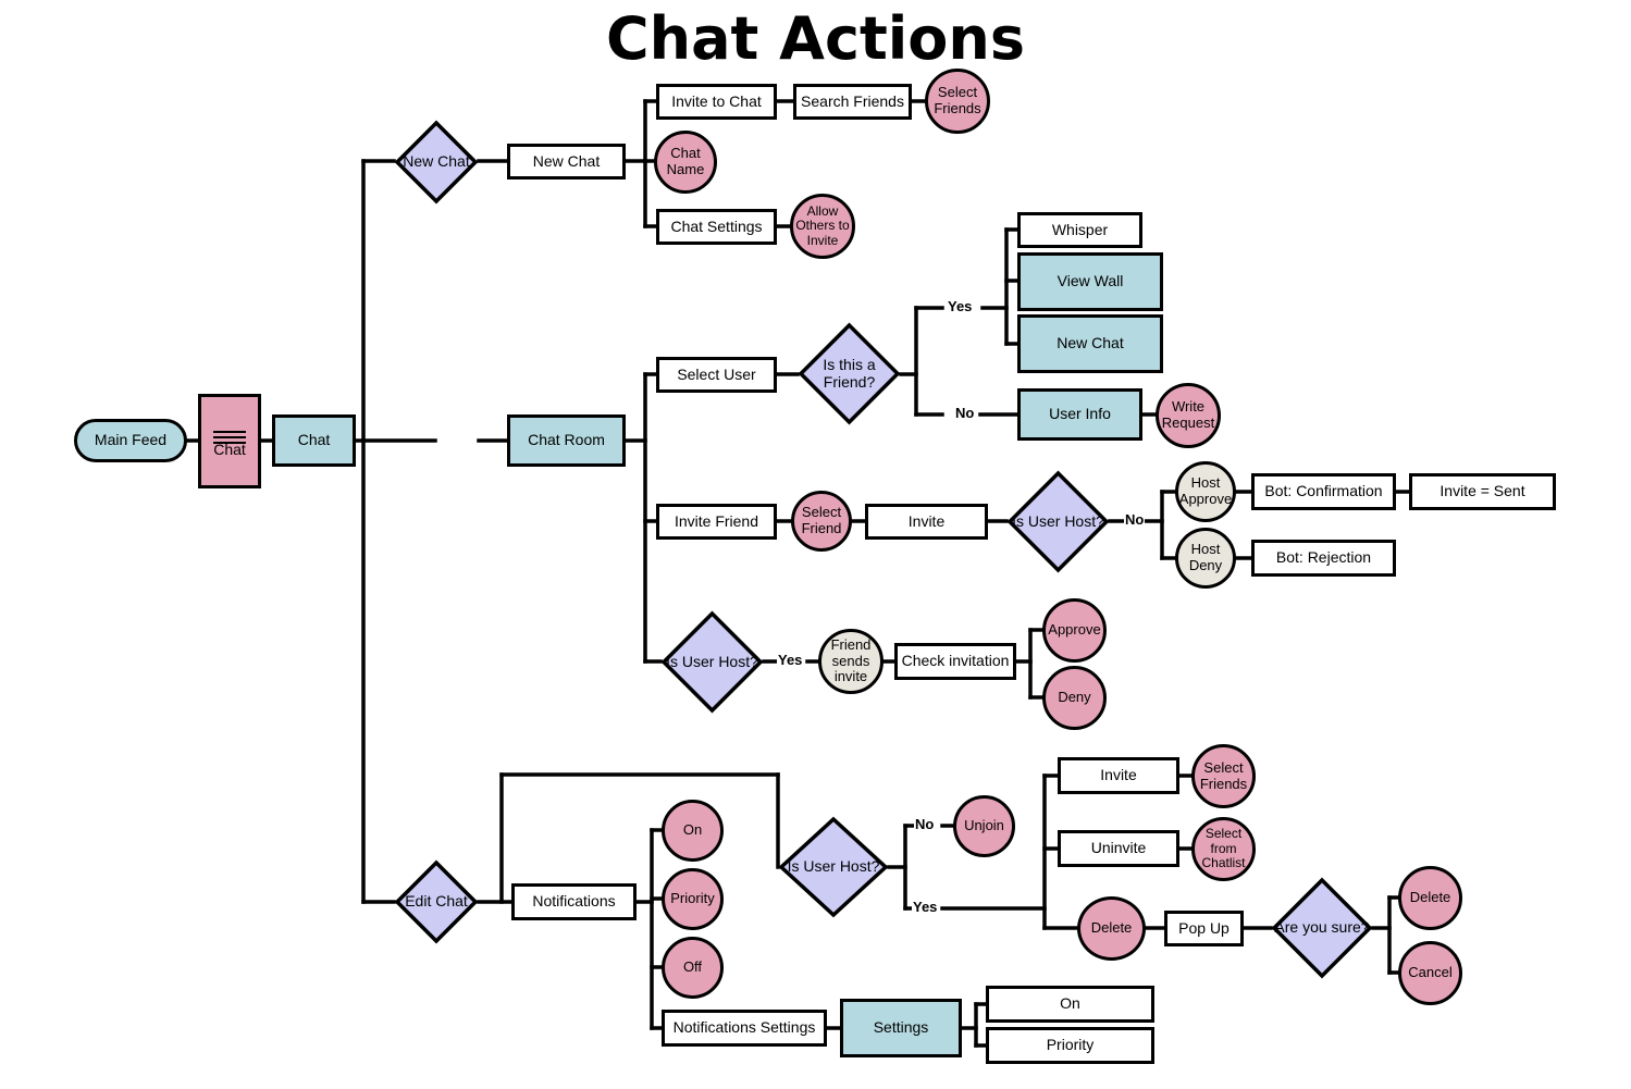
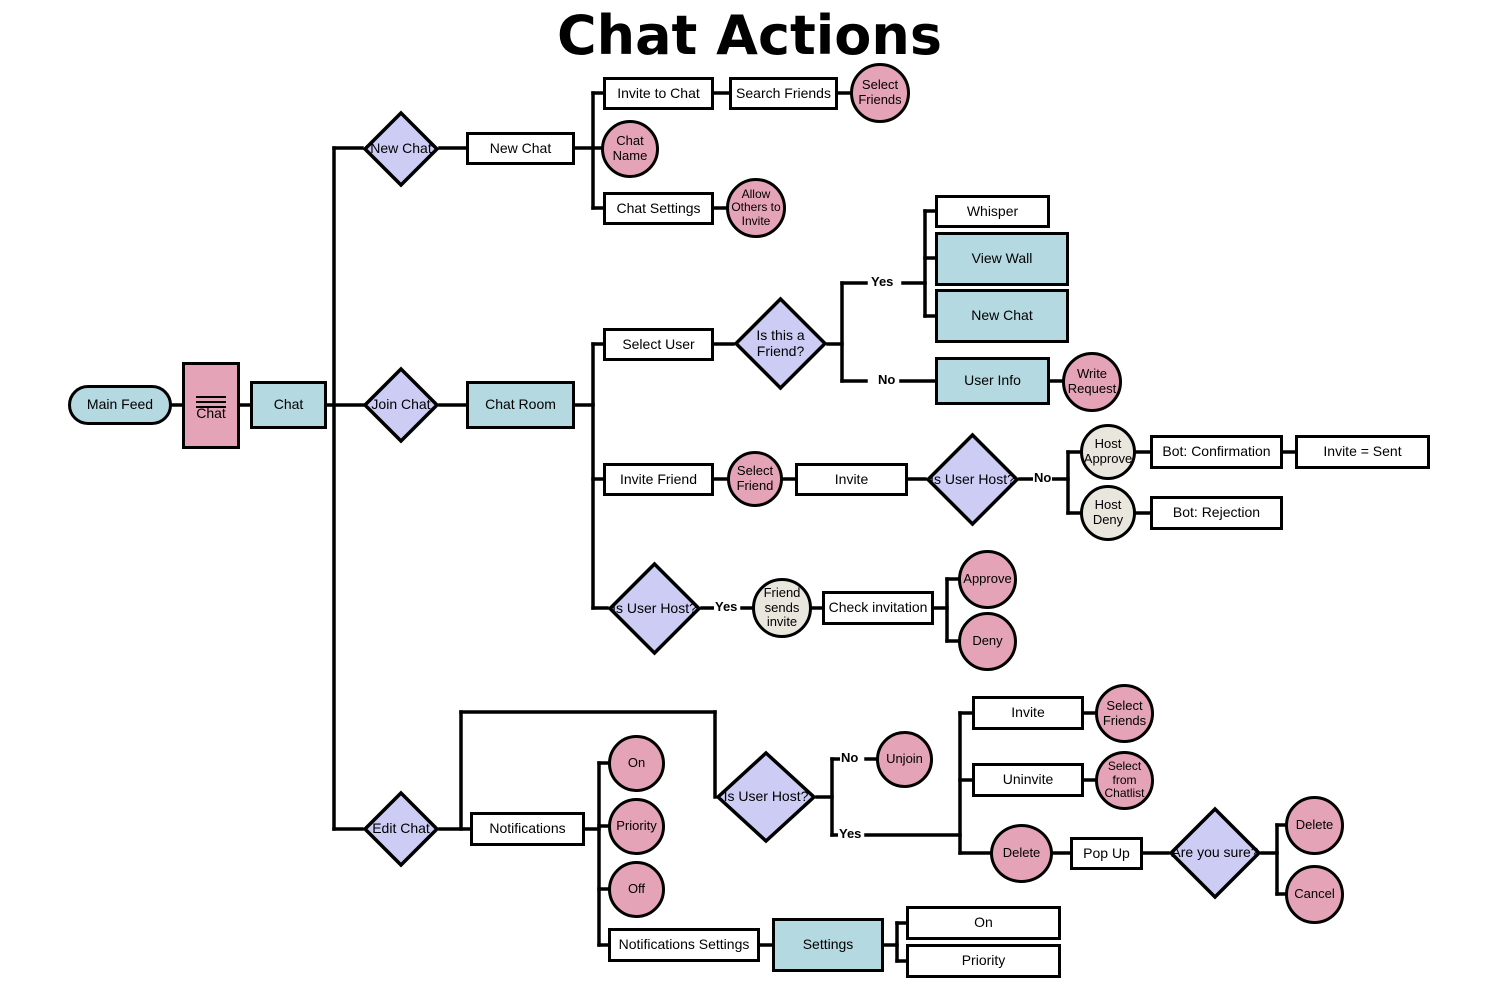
  Chat Actions
  Main Feed
  Chat
  Chat
  New Chat
+ Join Chat
  Edit Chat
  New Chat
  Invite to Chat
  Search Friends
  Select
  Friends
  Chat
  Name
  Chat Settings
  Allow
  Others to
  Invite
  Chat Room
  Select User
  Is this a
  Friend?
  Yes
  No
  Whisper
  View Wall
  New Chat
  User Info
  Write
  Request
  Invite Friend
  Select
  Friend
  Invite
  Is User Host?
  No
  Host
  Approve
  Host
  Deny
  Bot: Confirmation
  Invite = Sent
  Bot: Rejection
  Is User Host?
  Yes
  Friend
  sends
  invite
  Check invitation
  Approve
  Deny
  Notifications
  On
  Priority
  Off
  Notifications Settings
  Settings
  On
  Priority
  Is User Host?
  No
  Yes
  Unjoin
  Invite
  Select
  Friends
  Uninvite
  Select
  from
  Chatlist
  Delete
  Pop Up
  Are you sure?
  Delete
  Cancel
